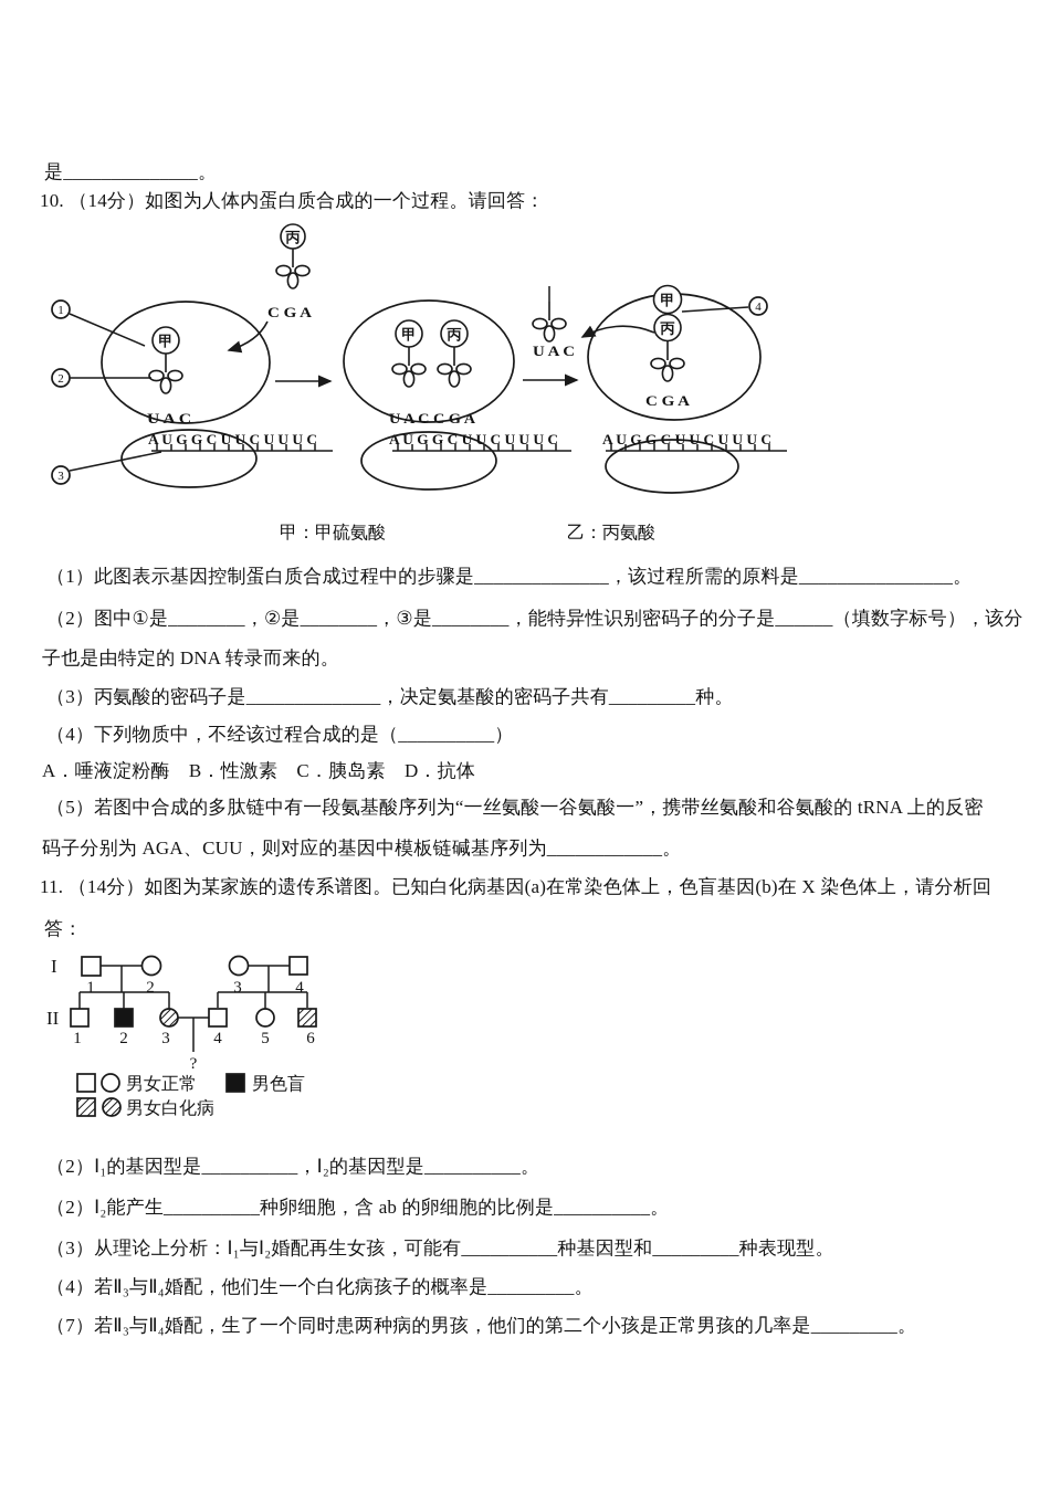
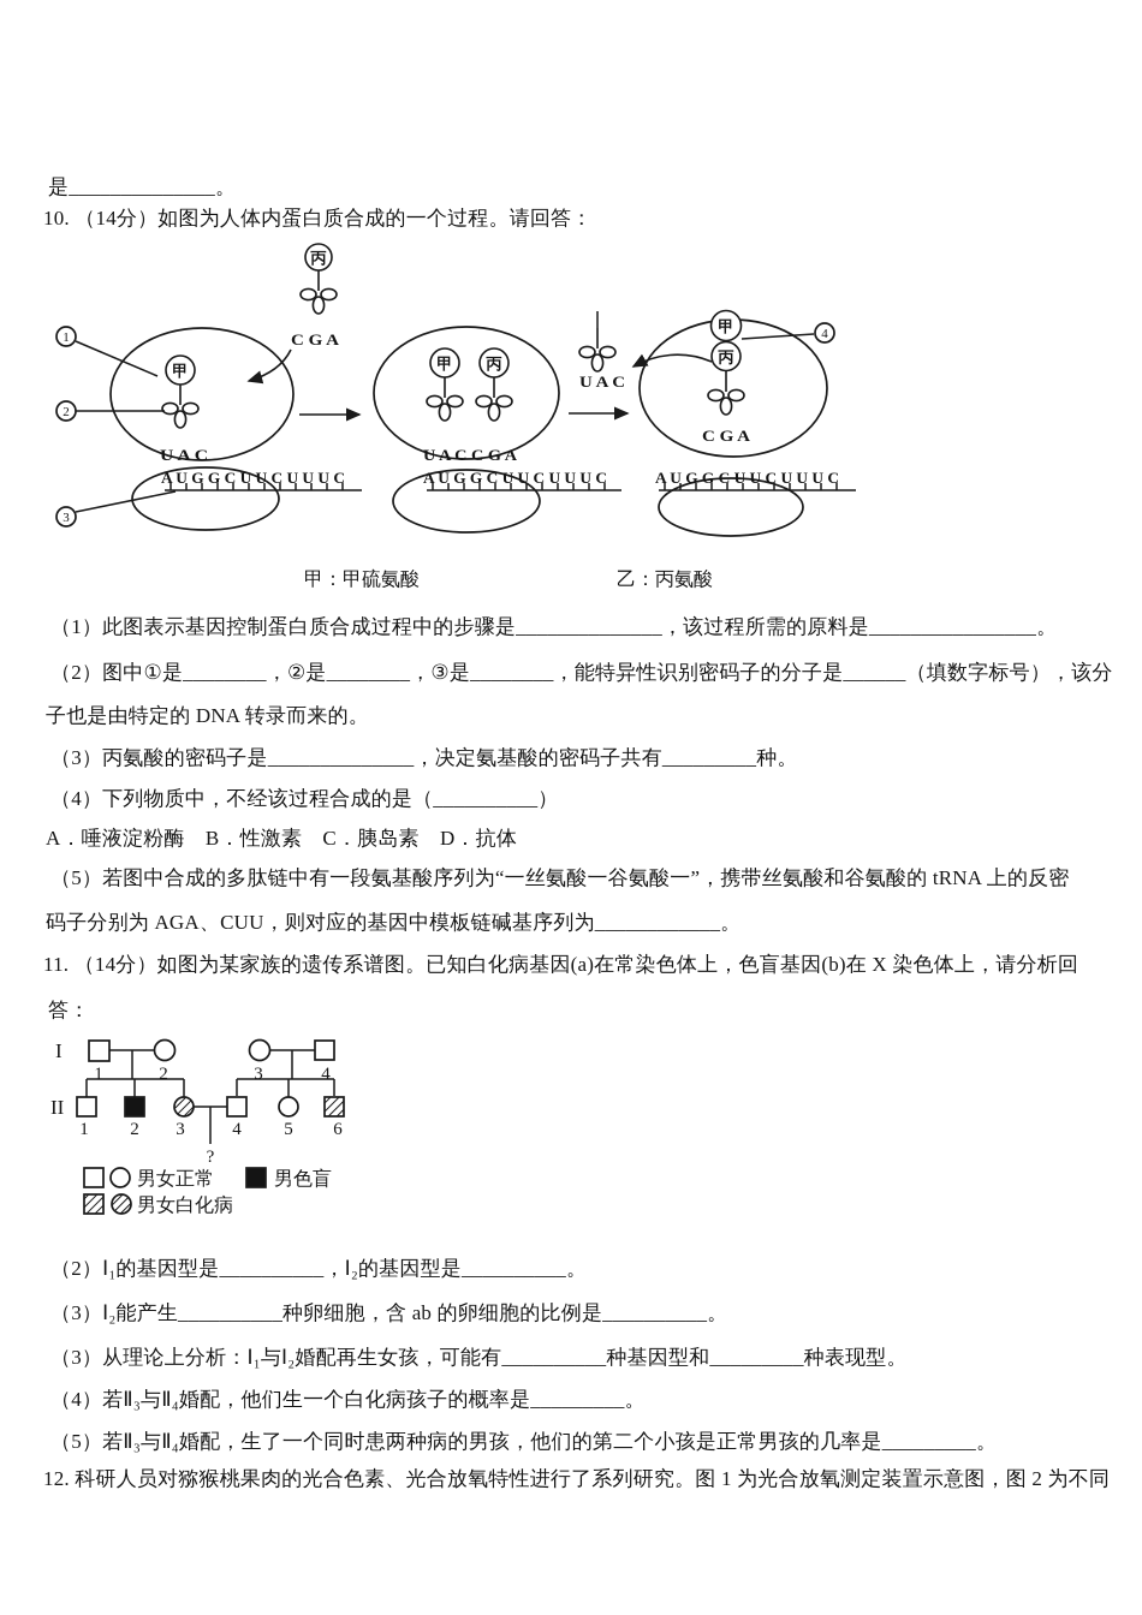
  是______________。
  10. （14分）如图为人体内蛋白质合成的一个过程。请回答：
  （1）此图表示基因控制蛋白质合成过程中的步骤是______________，该过程所需的原料是________________。
  （2）图中①是________，②是________，③是________，能特异性识别密码子的分子是______（填数字标号），该分
  子也是由特定的 DNA 转录而来的。
  （3）丙氨酸的密码子是______________，决定氨基酸的密码子共有_________种。
  （4）下列物质中，不经该过程合成的是（__________）
  A．唾液淀粉酶 B．性激素 C．胰岛素 D．抗体
  （5）若图中合成的多肽链中有一段氨基酸序列为“一丝氨酸一谷氨酸一”，携带丝氨酸和谷氨酸的 tRNA 上的反密
  码子分别为 AGA、CUU，则对应的基因中模板链碱基序列为____________。
  11. （14分）如图为某家族的遗传系谱图。已知白化病基因(a)在常染色体上，色盲基因(b)在 X 染色体上，请分析回
  答：
  （2）Ⅰ₁的基因型是__________，Ⅰ₂的基因型是__________。
- （2）Ⅰ₂能产生__________种卵细胞，含 ab 的卵细胞的比例是__________。
+ （3）Ⅰ₂能产生__________种卵细胞，含 ab 的卵细胞的比例是__________。
  （3）从理论上分析：Ⅰ₁与Ⅰ₂婚配再生女孩，可能有__________种基因型和_________种表现型。
  （4）若Ⅱ₃与Ⅱ₄婚配，他们生一个白化病孩子的概率是_________。
- （7）若Ⅱ₃与Ⅱ₄婚配，生了一个同时患两种病的男孩，他们的第二个小孩是正常男孩的几率是_________。
+ （5）若Ⅱ₃与Ⅱ₄婚配，生了一个同时患两种病的男孩，他们的第二个小孩是正常男孩的几率是_________。
+ 12. 科研人员对猕猴桃果肉的光合色素、光合放氧特性进行了系列研究。图 1 为光合放氧测定装置示意图，图 2 为不同
  甲：甲硫氨酸
  乙：丙氨酸
  丙
  C G A
  甲
  U A C
  A U G G C U U C U U U C
  1
  2
  3
  甲
  丙
  U A C C G A
  A U G G C U U C U U U C
  U A C
  甲
  丙
  C G A
  A U G G C U U C U U U C
  4
  I
  II
  ?
  1
  2
  3
  4
  1
  2
  3
  4
  5
  6
  男女正常
  男色盲
  男女白化病
